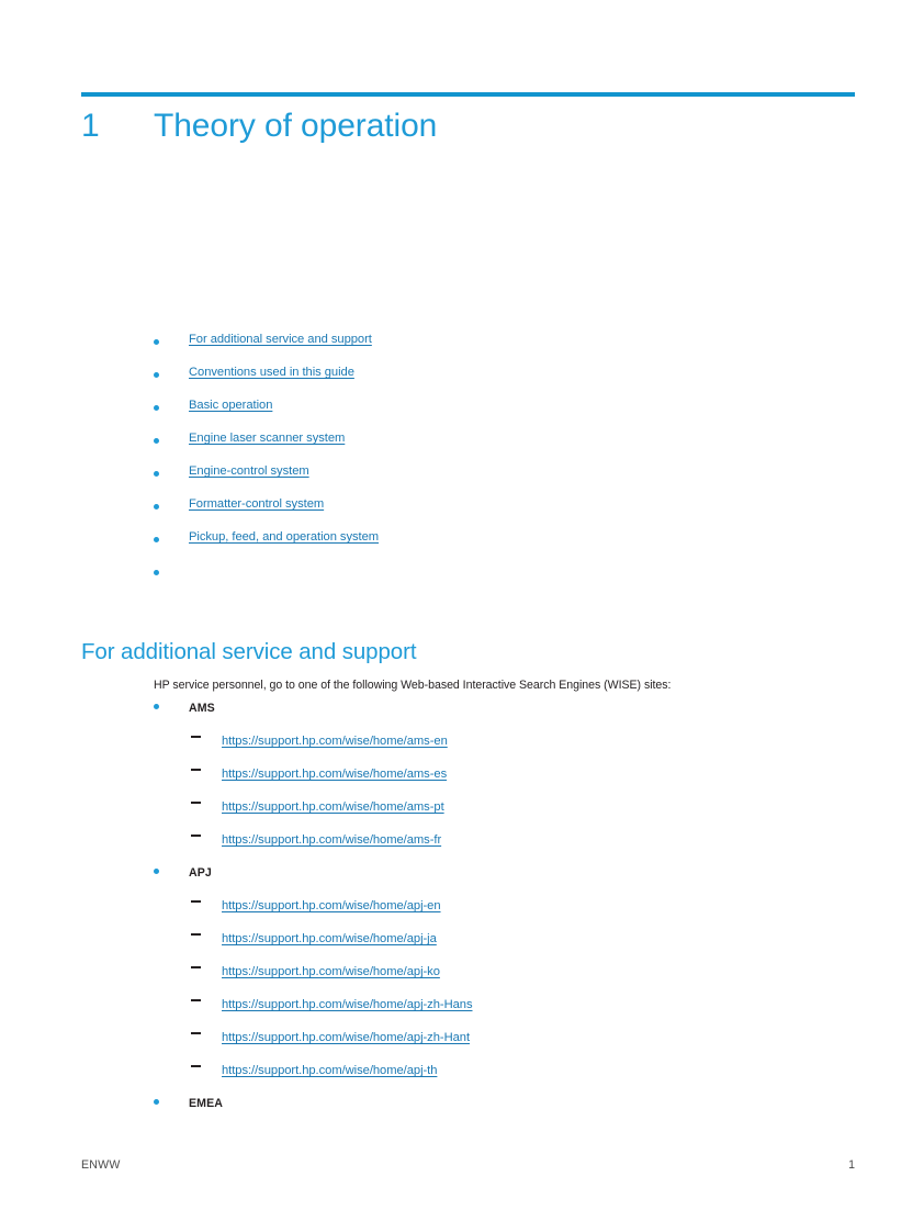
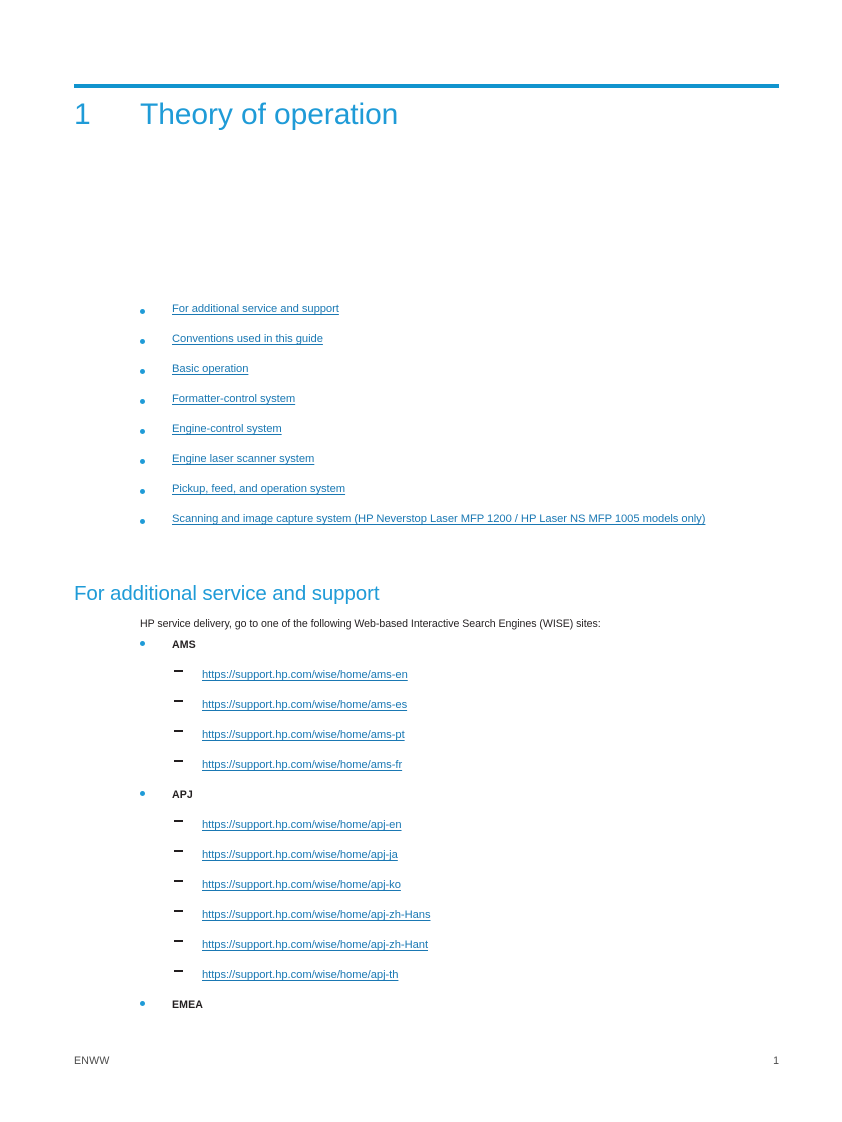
  1
  Theory of operation
  For additional service and support
  Conventions used in this guide
  Basic operation
- Engine laser scanner system
+ Formatter-control system
  Engine-control system
- Formatter-control system
+ Engine laser scanner system
  Pickup, feed, and operation system
+ Scanning and image capture system (HP Neverstop Laser MFP 1200 / HP Laser NS MFP 1005 models only)
  For additional service and support
- HP service personnel, go to one of the following Web-based Interactive Search Engines (WISE) sites:
+ HP service delivery, go to one of the following Web-based Interactive Search Engines (WISE) sites:
  AMS
  https://support.hp.com/wise/home/ams-en
  https://support.hp.com/wise/home/ams-es
  https://support.hp.com/wise/home/ams-pt
  https://support.hp.com/wise/home/ams-fr
  APJ
  https://support.hp.com/wise/home/apj-en
  https://support.hp.com/wise/home/apj-ja
  https://support.hp.com/wise/home/apj-ko
  https://support.hp.com/wise/home/apj-zh-Hans
  https://support.hp.com/wise/home/apj-zh-Hant
  https://support.hp.com/wise/home/apj-th
  EMEA
  ENWW
  1
